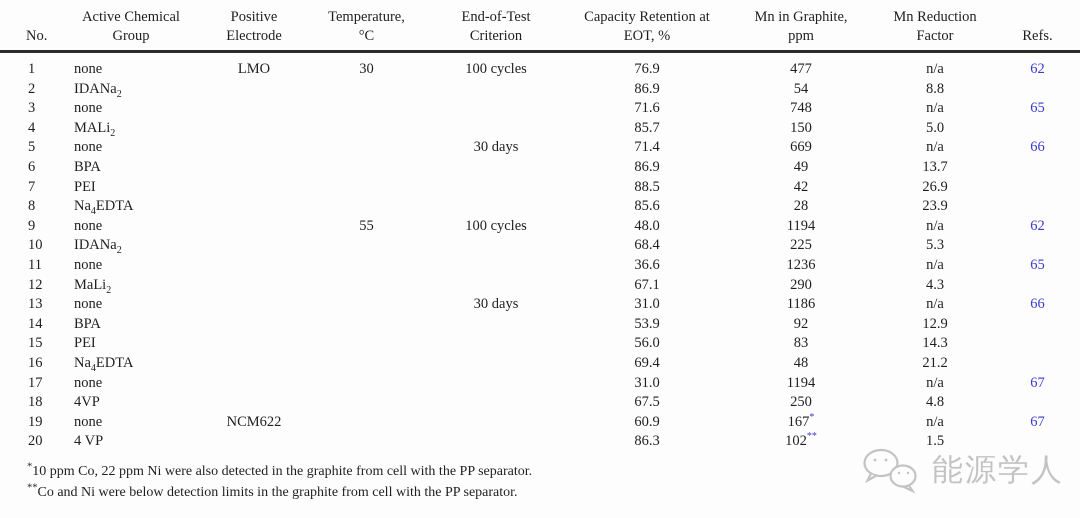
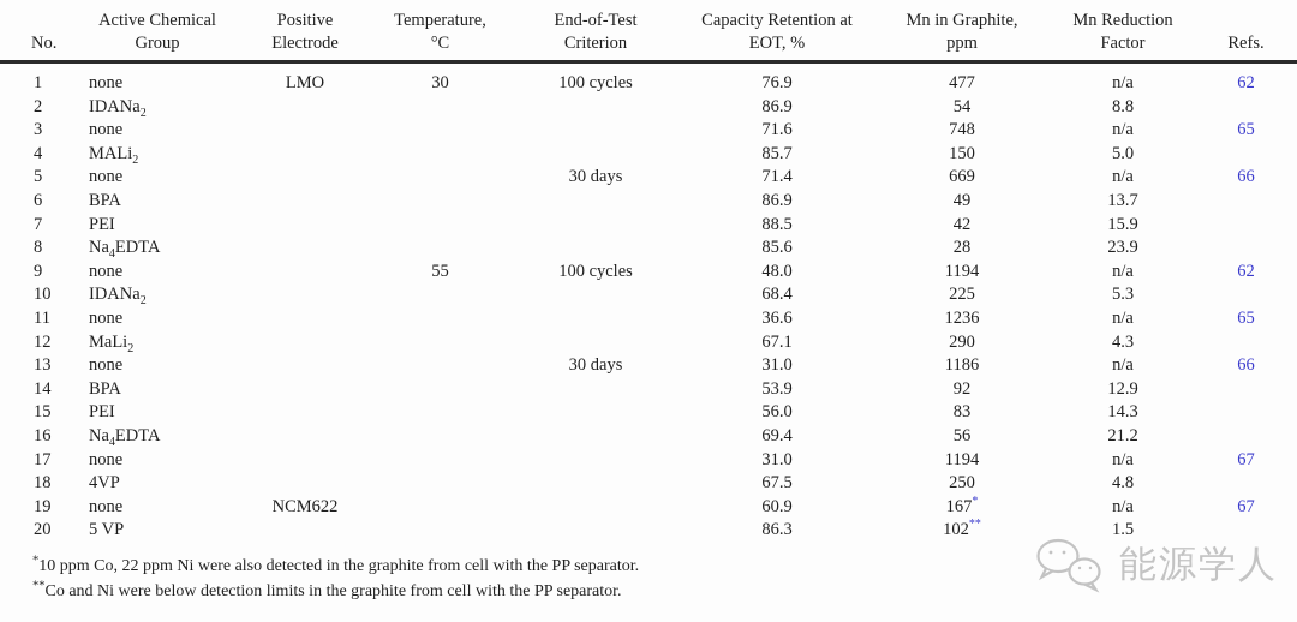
  No.
  Active Chemical
  Group
  Positive
  Electrode
  Temperature,
  °C
  End-of-Test
  Criterion
  Capacity Retention at
  EOT, %
  Mn in Graphite,
  ppm
  Mn Reduction
  Factor
  Refs.
  1
  none
  LMO
  30
  100 cycles
  76.9
  477
  n/a
  62
  2
  IDANa2
  86.9
  54
  8.8
  3
  none
  71.6
  748
  n/a
  65
  4
  MALi2
  85.7
  150
  5.0
  5
  none
  30 days
  71.4
  669
  n/a
  66
  6
  BPA
  86.9
  49
  13.7
  7
  PEI
  88.5
  42
- 26.9
+ 15.9
  8
  Na4EDTA
  85.6
  28
  23.9
  9
  none
  55
  100 cycles
  48.0
  1194
  n/a
  62
  10
  IDANa2
  68.4
  225
  5.3
  11
  none
  36.6
  1236
  n/a
  65
  12
  MaLi2
  67.1
  290
  4.3
  13
  none
  30 days
  31.0
  1186
  n/a
  66
  14
  BPA
  53.9
  92
  12.9
  15
  PEI
  56.0
  83
  14.3
  16
  Na4EDTA
  69.4
- 48
+ 56
  21.2
  17
  none
  31.0
  1194
  n/a
  67
  18
  4VP
  67.5
  250
  4.8
  19
  none
  NCM622
  60.9
  167*
  n/a
  67
  20
- 4 VP
+ 5 VP
  86.3
  102**
  1.5
  *10 ppm Co, 22 ppm Ni were also detected in the graphite from cell with the PP separator.
  **Co and Ni were below detection limits in the graphite from cell with the PP separator.
  能源学人
